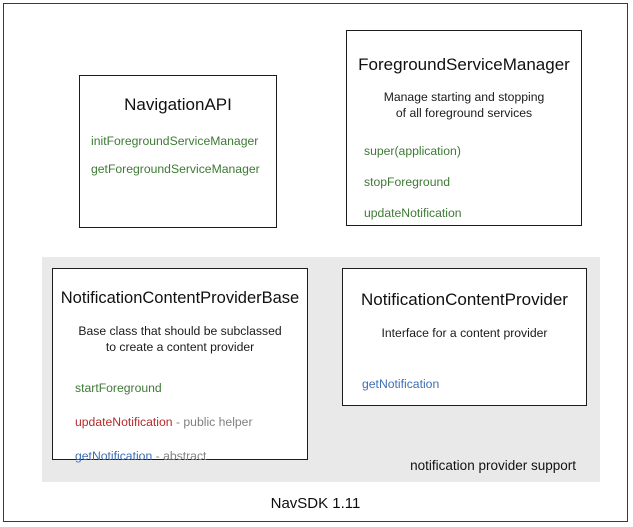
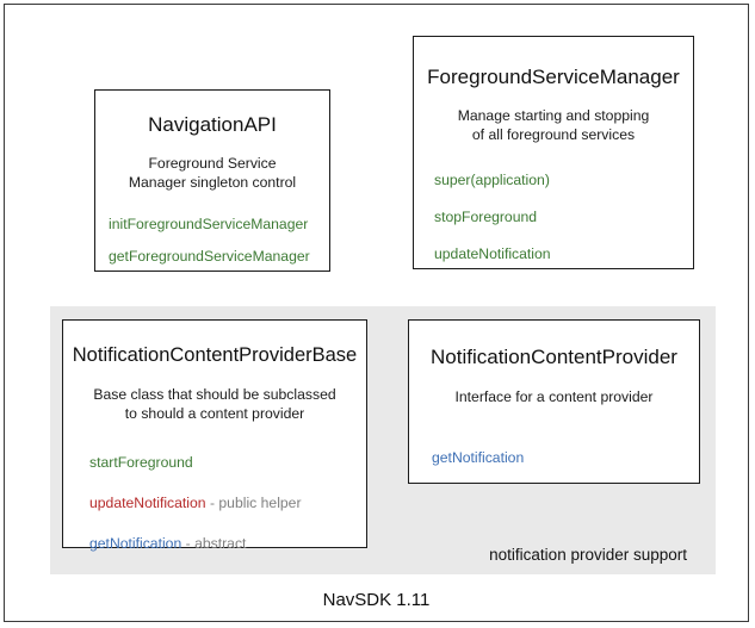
  notification provider support
  NavigationAPI
+ Foreground Service
+ Manager singleton control
  initForegroundServiceManager
  getForegroundServiceManager
  ForegroundServiceManager
  Manage starting and stopping
  of all foreground services
  super(application)
  stopForeground
  updateNotification
  NotificationContentProviderBase
  Base class that should be subclassed
- to create a content provider
+ to should a content provider
  startForeground
  updateNotification - public helper
  getNotification - abstract
  NotificationContentProvider
  Interface for a content provider
  getNotification
  NavSDK 1.11
